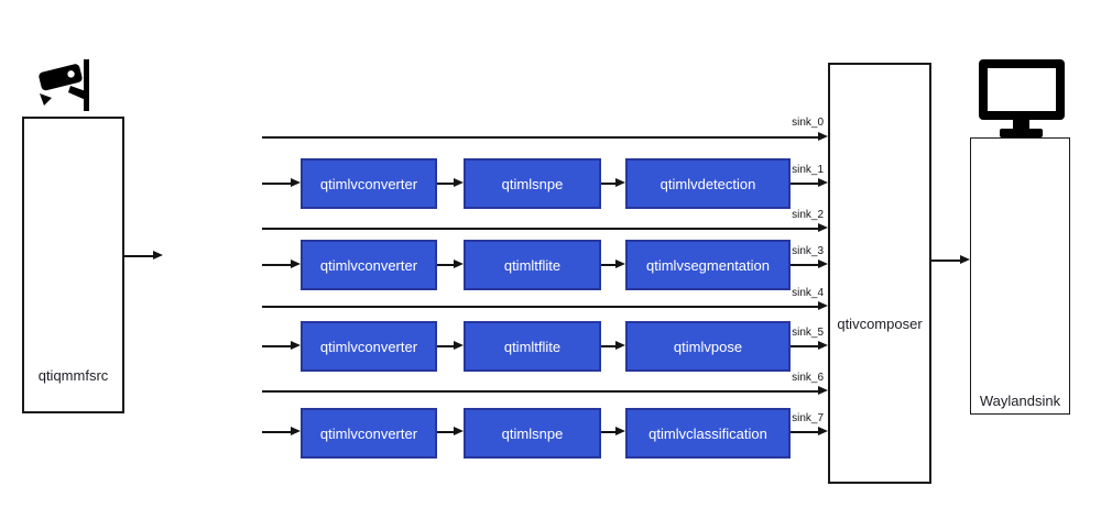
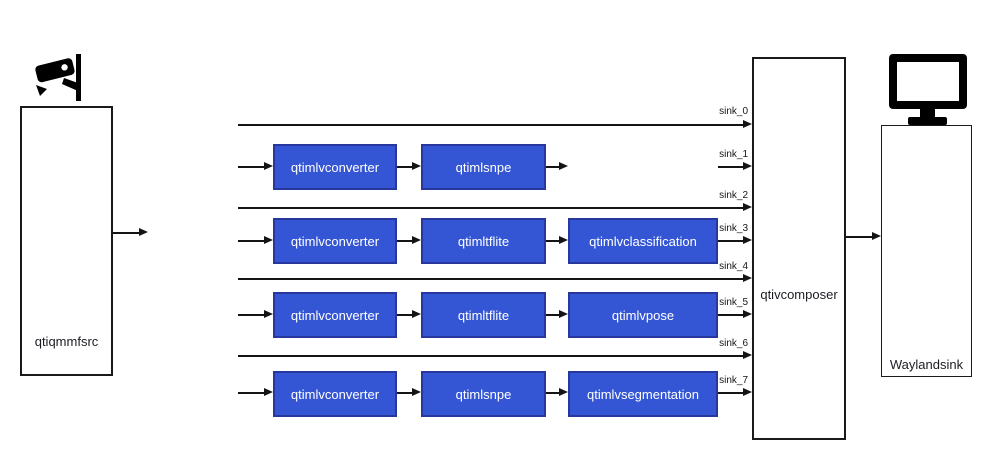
  qtiqmmfsrc
  qtivcomposer
  Waylandsink
  qtimlvconverter
  qtimlsnpe
- qtimlvdetection
  qtimlvconverter
  qtimltflite
- qtimlvsegmentation
+ qtimlvclassification
  qtimlvconverter
  qtimltflite
  qtimlvpose
  qtimlvconverter
  qtimlsnpe
- qtimlvclassification
+ qtimlvsegmentation
  sink_0
  sink_1
  sink_2
  sink_3
  sink_4
  sink_5
  sink_6
  sink_7
